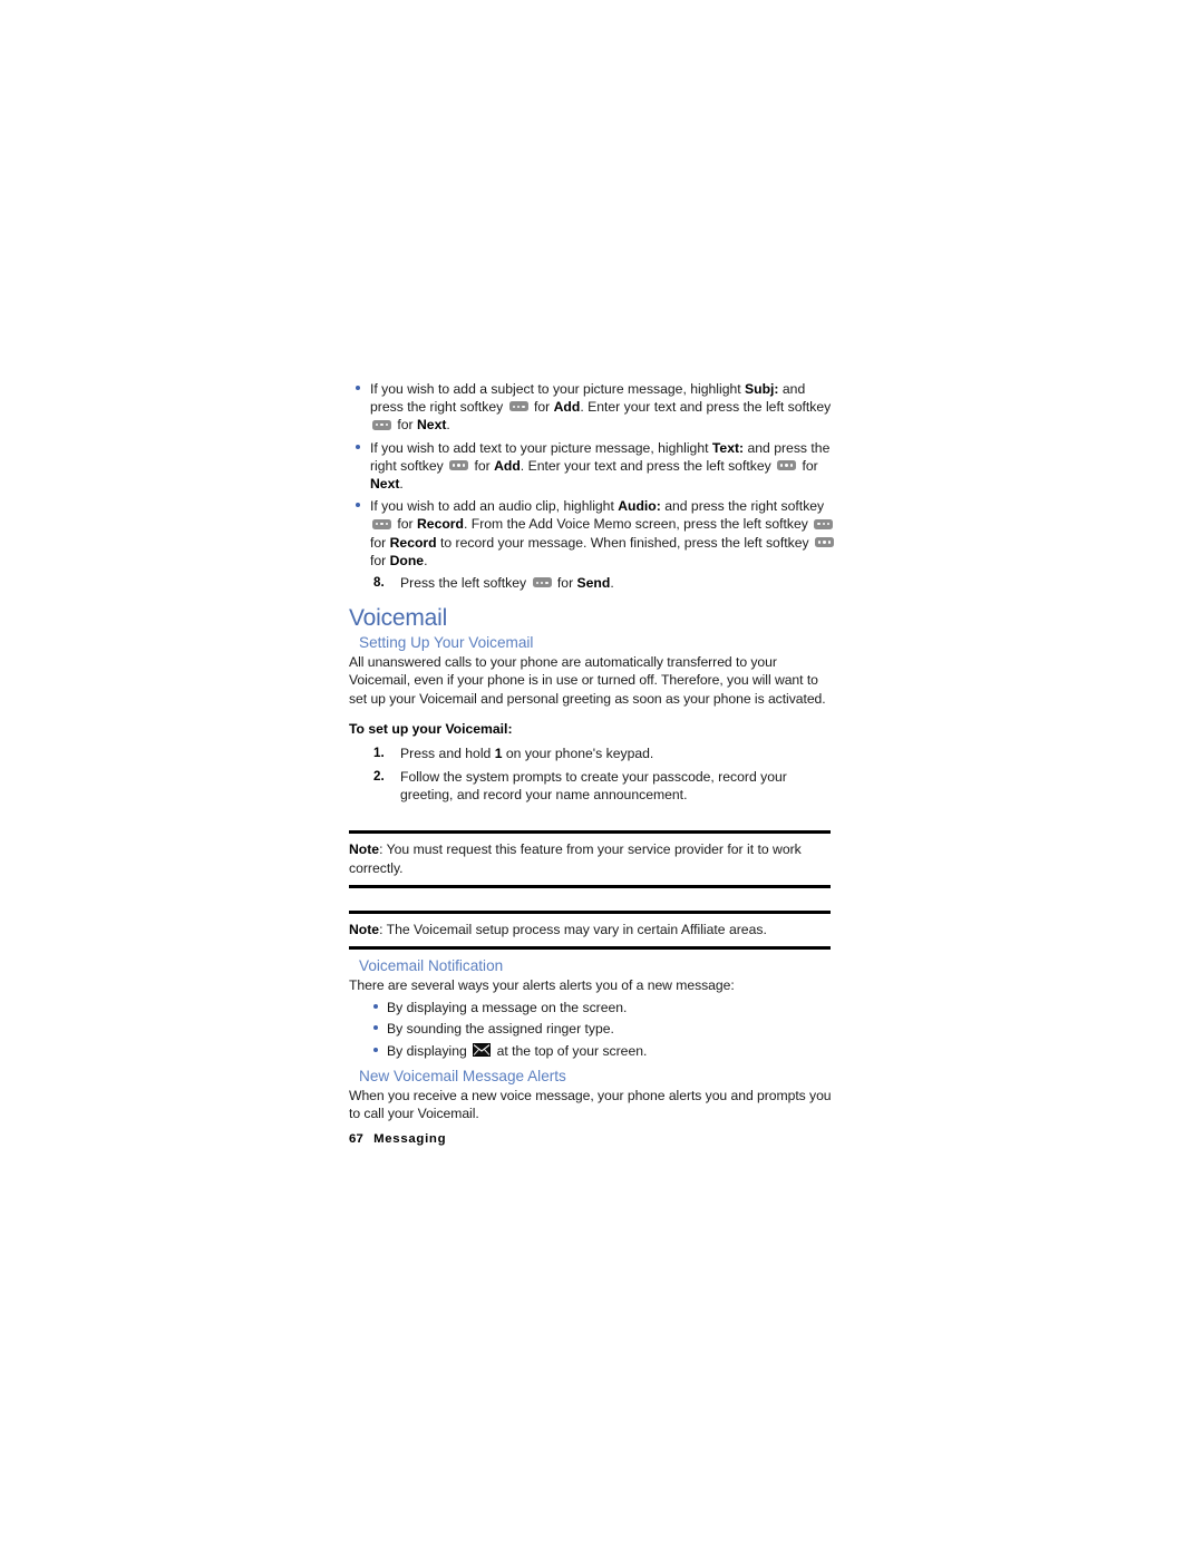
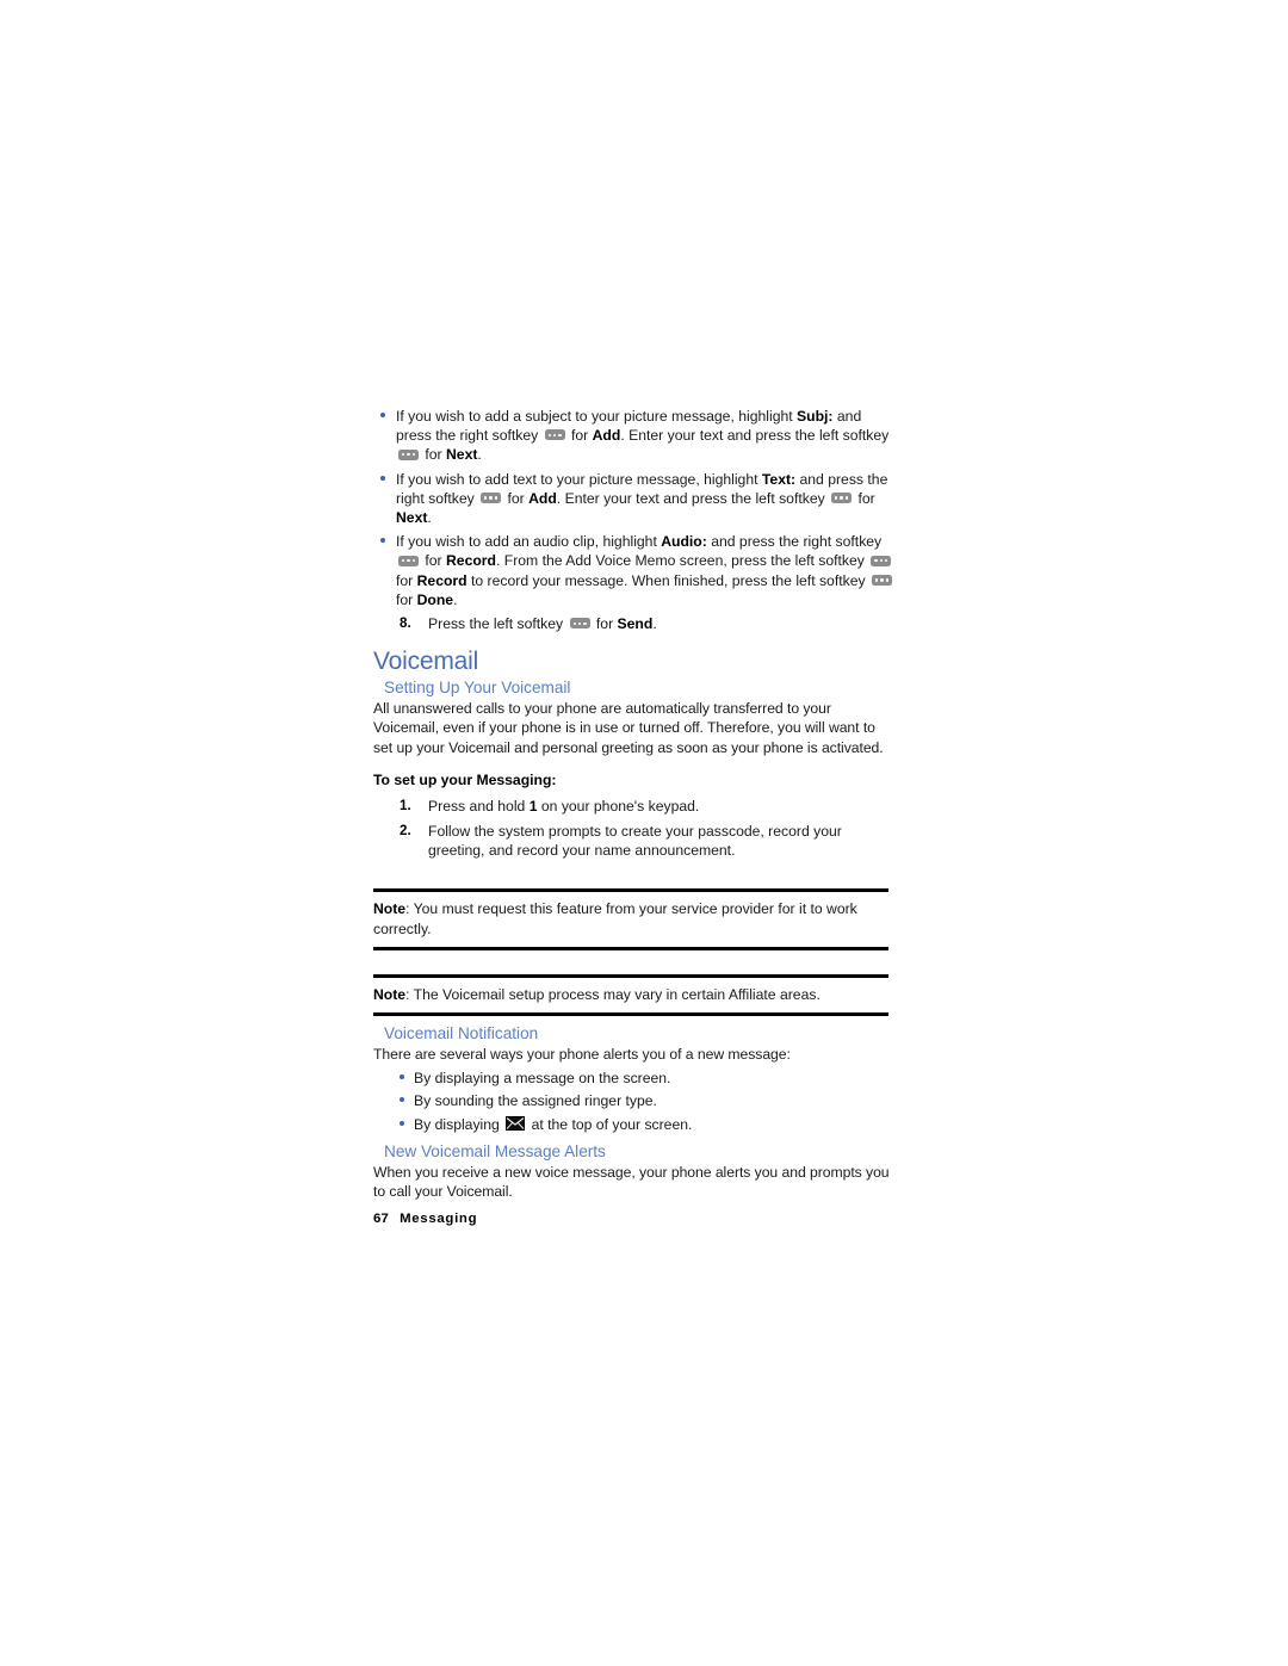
  If you wish to add a subject to your picture message, highlight Subj: and press the right softkey for Add. Enter your text and press the left softkey for Next.
  If you wish to add text to your picture message, highlight Text: and press the right softkey for Add. Enter your text and press the left softkey for Next.
  If you wish to add an audio clip, highlight Audio: and press the right softkey for Record. From the Add Voice Memo screen, press the left softkey for Record to record your message. When finished, press the left softkey for Done.
  8.
  Press the left softkey for Send.
  Voicemail
  Setting Up Your Voicemail
  All unanswered calls to your phone are automatically transferred to your Voicemail, even if your phone is in use or turned off. Therefore, you will want to set up your Voicemail and personal greeting as soon as your phone is activated.
- To set up your Voicemail:
+ To set up your Messaging:
  1.
  Press and hold 1 on your phone's keypad.
  2.
  Follow the system prompts to create your passcode, record your greeting, and record your name announcement.
  Note: You must request this feature from your service provider for it to work correctly.
  Note: The Voicemail setup process may vary in certain Affiliate areas.
  Voicemail Notification
- There are several ways your alerts alerts you of a new message:
+ There are several ways your phone alerts you of a new message:
  By displaying a message on the screen.
  By sounding the assigned ringer type.
  By displaying at the top of your screen.
  New Voicemail Message Alerts
  When you receive a new voice message, your phone alerts you and prompts you to call your Voicemail.
  67 Messaging
